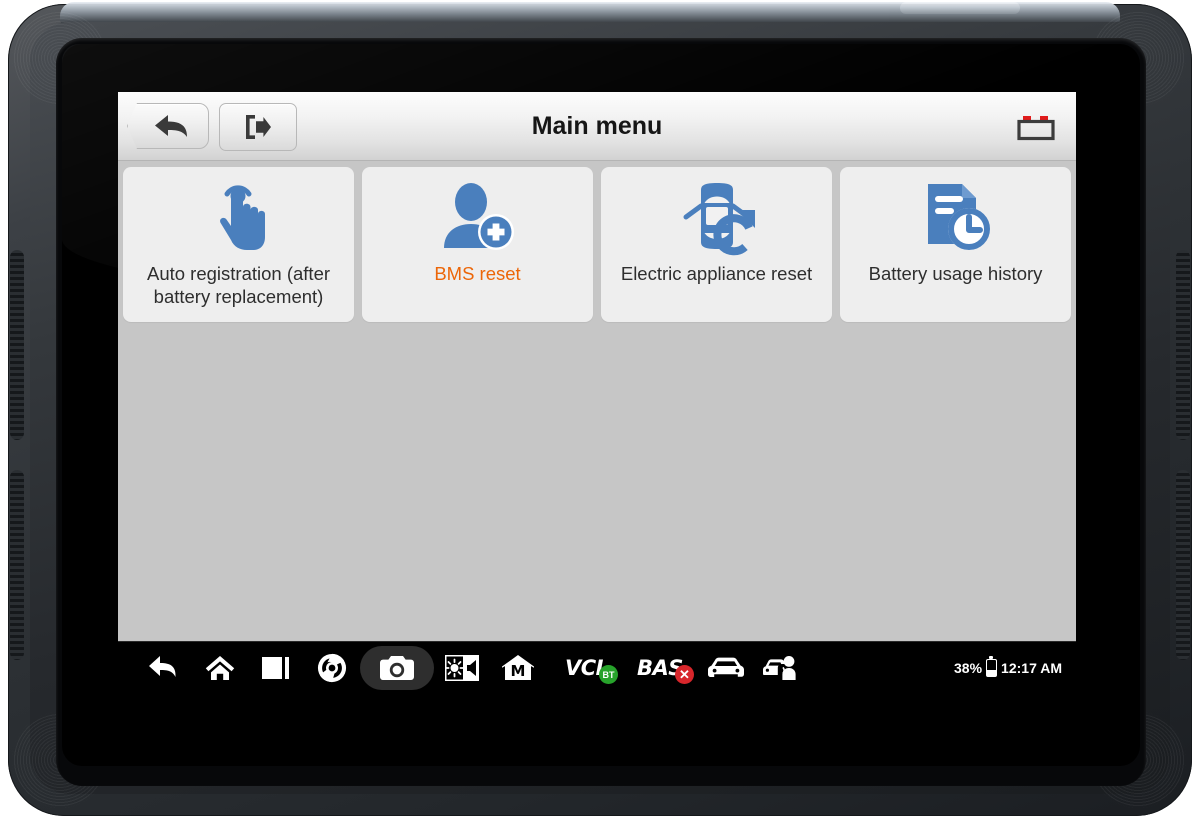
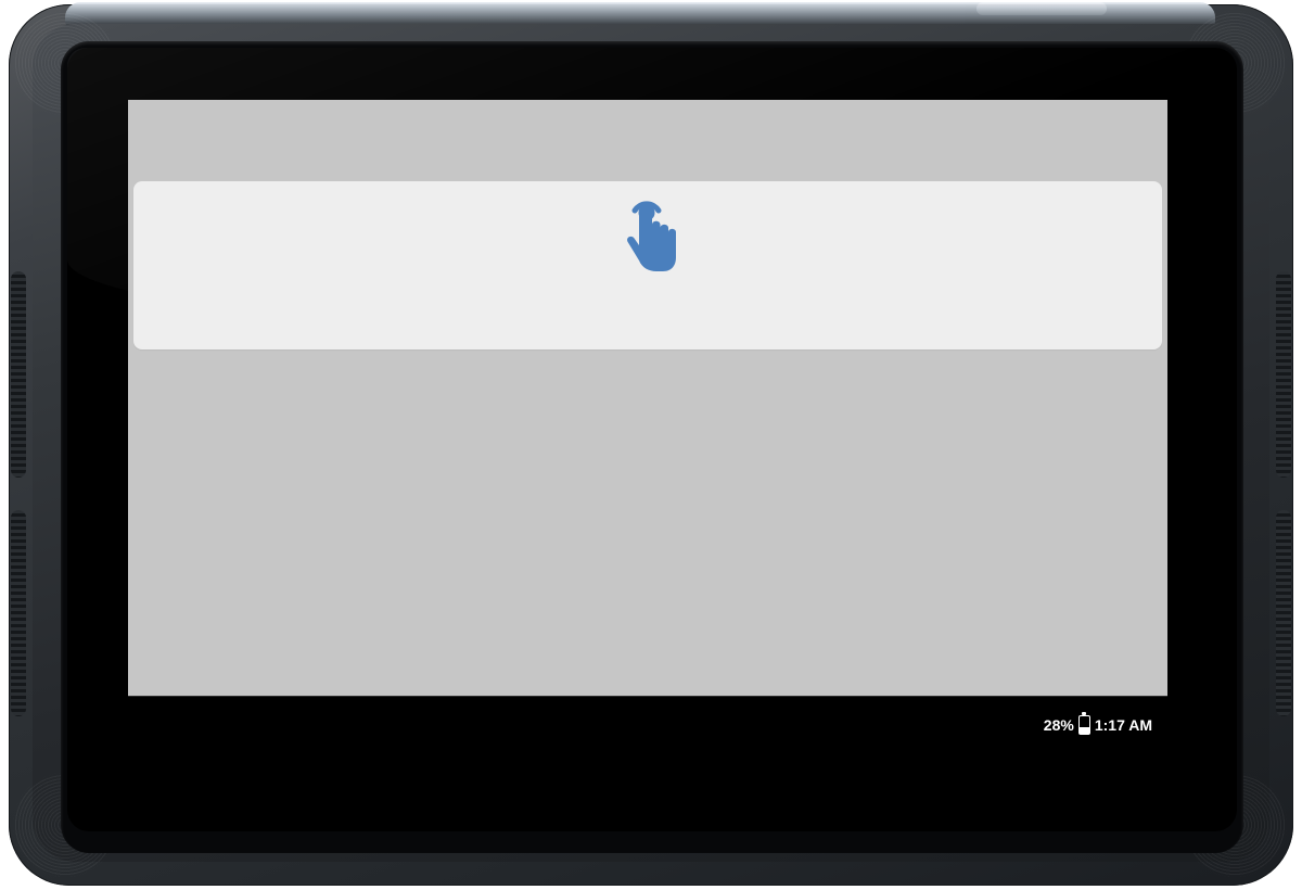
- Main menu
- Auto registration (after battery replacement)
- BMS reset
- Electric appliance reset
- Battery usage history
- M
- VCI
- BT
- BAS
- ✕
- 38%
+ 28%
- 12:17 AM
+ 1:17 AM
